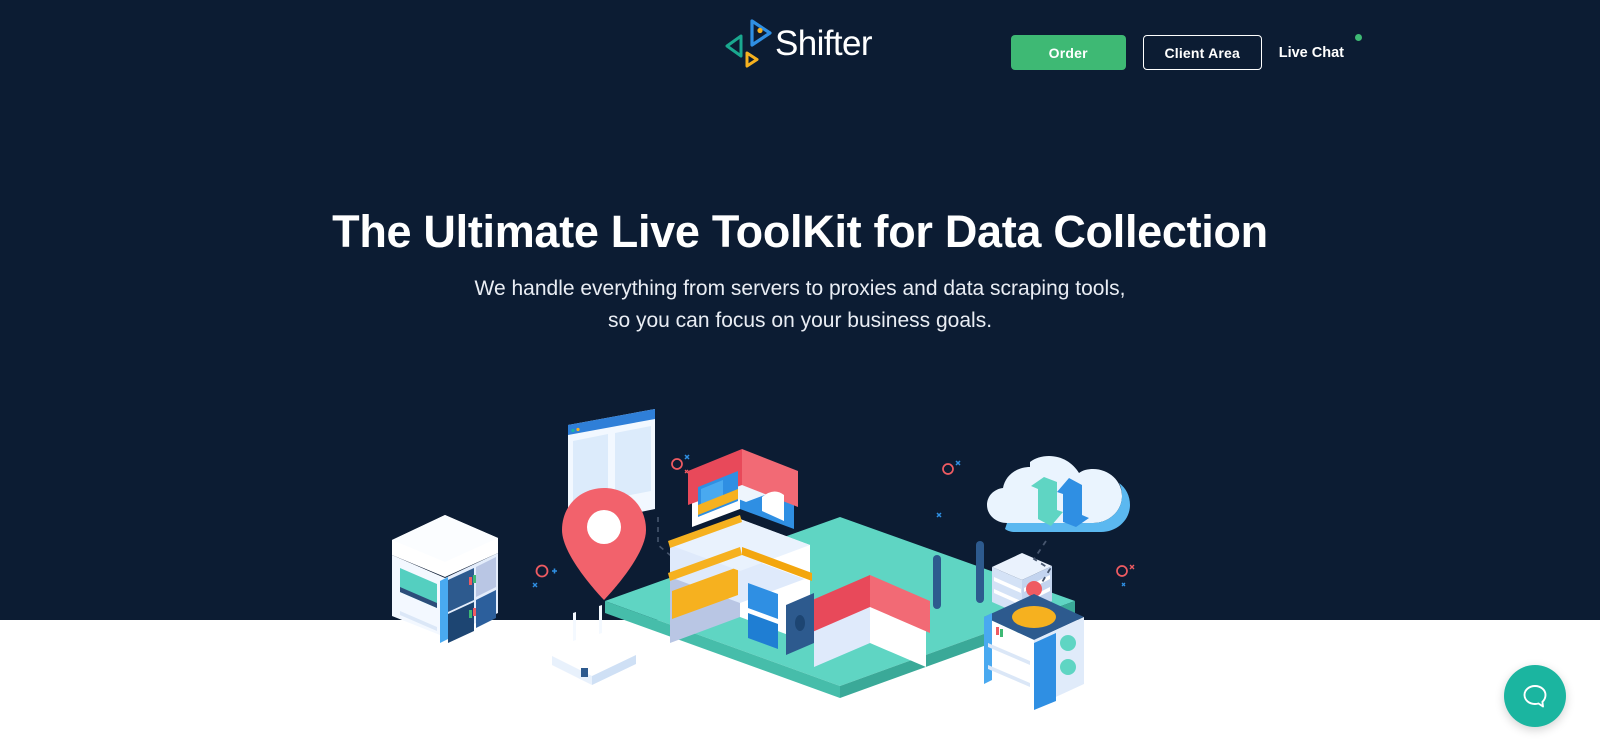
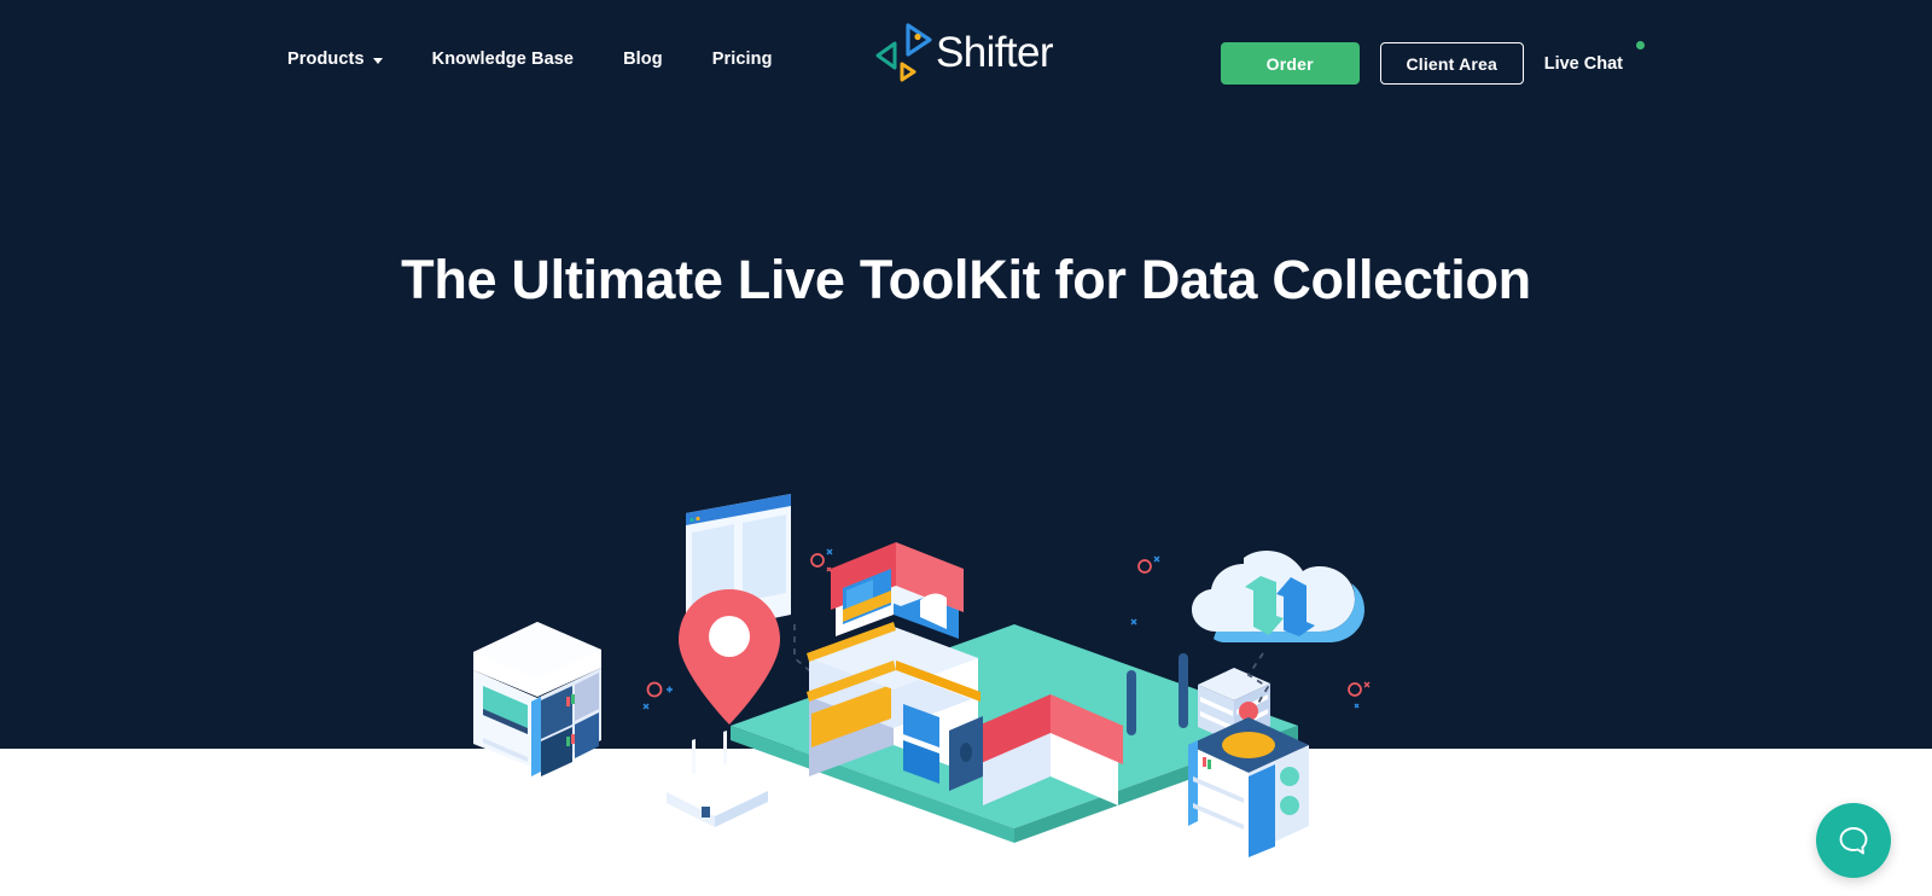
+ Products
+ Knowledge Base
+ Blog
+ Pricing
  Shifter
  Order
  Client Area
  Live Chat
  The Ultimate Live ToolKit for Data Collection
- We handle everything from servers to proxies and data scraping tools,
- so you can focus on your business goals.
